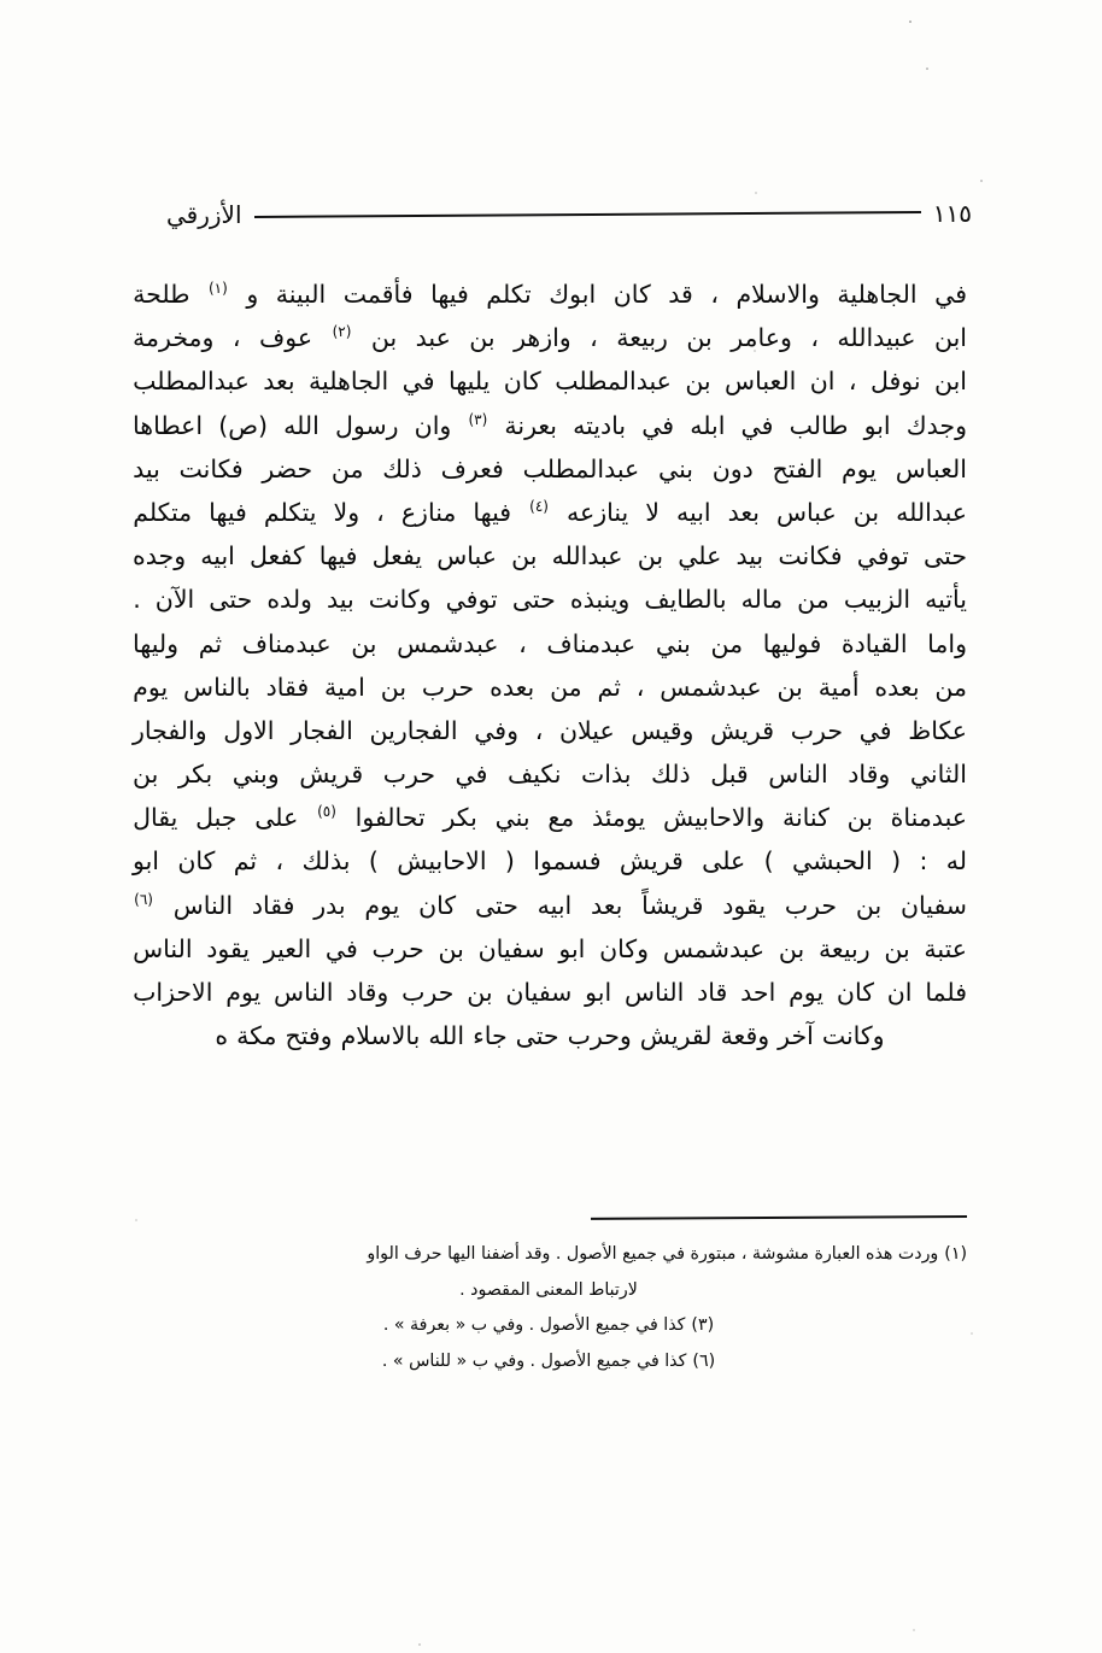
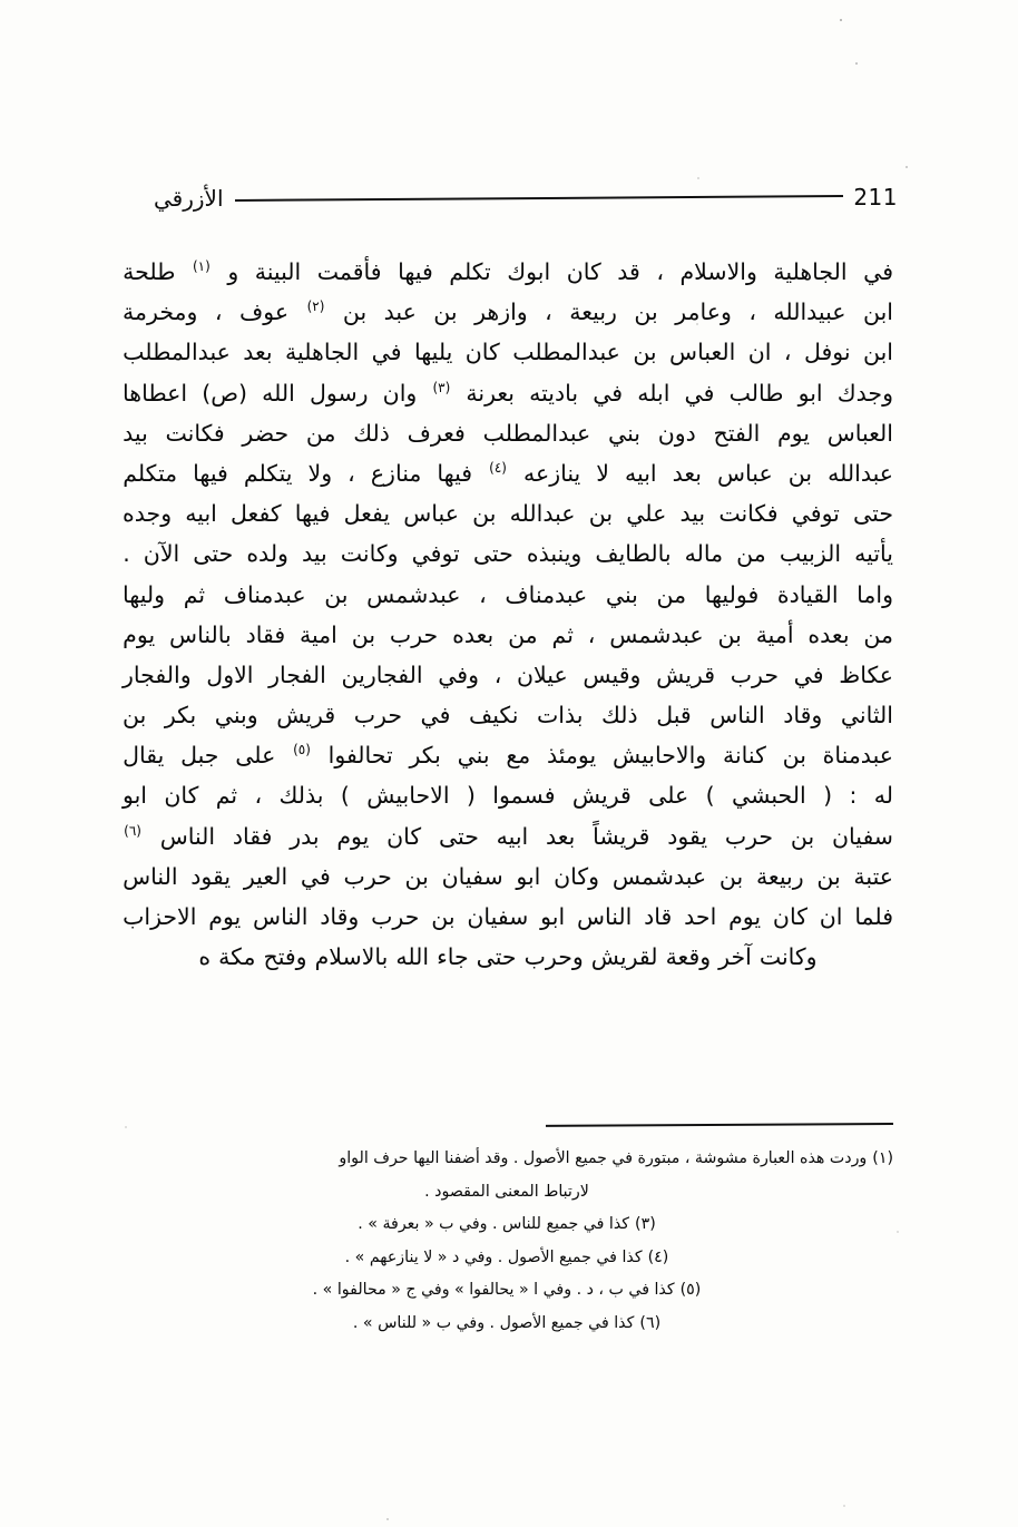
- ١١٥
+ 211
  الأزرقي
  في
  الجاهلية
  والاسلام
  ،
  قد
  كان
  ابوك
  تكلم
  فيها
  فأقمت
  البينة
  و
  (١)
  طلحة
  ابن
  عبيدالله
  ،
  وعامر
  بن
  ربيعة
  ،
  وازهر
  بن
  عبد
  بن
  (٢)
  عوف
  ،
  ومخرمة
  ابن
  نوفل
  ،
  ان
  العباس
  بن
  عبدالمطلب
  كان
  يليها
  في
  الجاهلية
  بعد
  عبدالمطلب
  وجدك
  ابو
  طالب
  في
  ابله
  في
  باديته
  بعرنة
  (٣)
  وان
  رسول
  الله
  (ص)
  اعطاها
  العباس
  يوم
  الفتح
  دون
  بني
  عبدالمطلب
  فعرف
  ذلك
  من
  حضر
  فكانت
  بيد
  عبدالله
  بن
  عباس
  بعد
  ابيه
  لا
  ينازعه
  (٤)
  فيها
  منازع
  ،
  ولا
  يتكلم
  فيها
  متكلم
  حتى
  توفي
  فكانت
  بيد
  علي
  بن
  عبدالله
  بن
  عباس
  يفعل
  فيها
  كفعل
  ابيه
  وجده
  يأتيه
  الزبيب
  من
  ماله
  بالطايف
  وينبذه
  حتى
  توفي
  وكانت
  بيد
  ولده
  حتى
  الآن
  .
  واما
  القيادة
  فوليها
  من
  بني
  عبدمناف
  ،
  عبدشمس
  بن
  عبدمناف
  ثم
  وليها
  من
  بعده
  أمية
  بن
  عبدشمس
  ،
  ثم
  من
  بعده
  حرب
  بن
  امية
  فقاد
  بالناس
  يوم
  عكاظ
  في
  حرب
  قريش
  وقيس
  عيلان
  ،
  وفي
  الفجارين
  الفجار
  الاول
  والفجار
  الثاني
  وقاد
  الناس
  قبل
  ذلك
  بذات
  نكيف
  في
  حرب
  قريش
  وبني
  بكر
  بن
  عبدمناة
  بن
  كنانة
  والاحابيش
  يومئذ
  مع
  بني
  بكر
  تحالفوا
  (٥)
  على
  جبل
  يقال
  له
  :
  (
  الحبشي
  )
  على
  قريش
  فسموا
  (
  الاحابيش
  )
  بذلك
  ،
  ثم
  كان
  ابو
  سفيان
  بن
  حرب
  يقود
  قريشاً
  بعد
  ابيه
  حتى
  كان
  يوم
  بدر
  فقاد
  الناس
  (٦)
  عتبة
  بن
  ربيعة
  بن
  عبدشمس
  وكان
  ابو
  سفيان
  بن
  حرب
  في
  العير
  يقود
  الناس
  فلما
  ان
  كان
  يوم
  احد
  قاد
  الناس
  ابو
  سفيان
  بن
  حرب
  وقاد
  الناس
  يوم
  الاحزاب
  وكانت
  آخر
  وقعة
  لقريش
  وحرب
  حتى
  جاء
  الله
  بالاسلام
  وفتح
  مكة
  ه
  (١)وردت هذه العبارة مشوشة ، مبتورة في جميع الأصول . وقد أضفنا اليها حرف الواو
  لارتباط المعنى المقصود .
- (٣)كذا في جميع الأصول . وفي ب « بعرفة » .
+ (٣)كذا في جميع للناس . وفي ب « بعرفة » .
+ (٤)كذا في جميع الأصول . وفي د « لا ينازعهم » .
+ (٥)كذا في ب ، د . وفي ا « يحالفوا » وفي ج « محالفوا » .
  (٦)كذا في جميع الأصول . وفي ب « للناس » .
